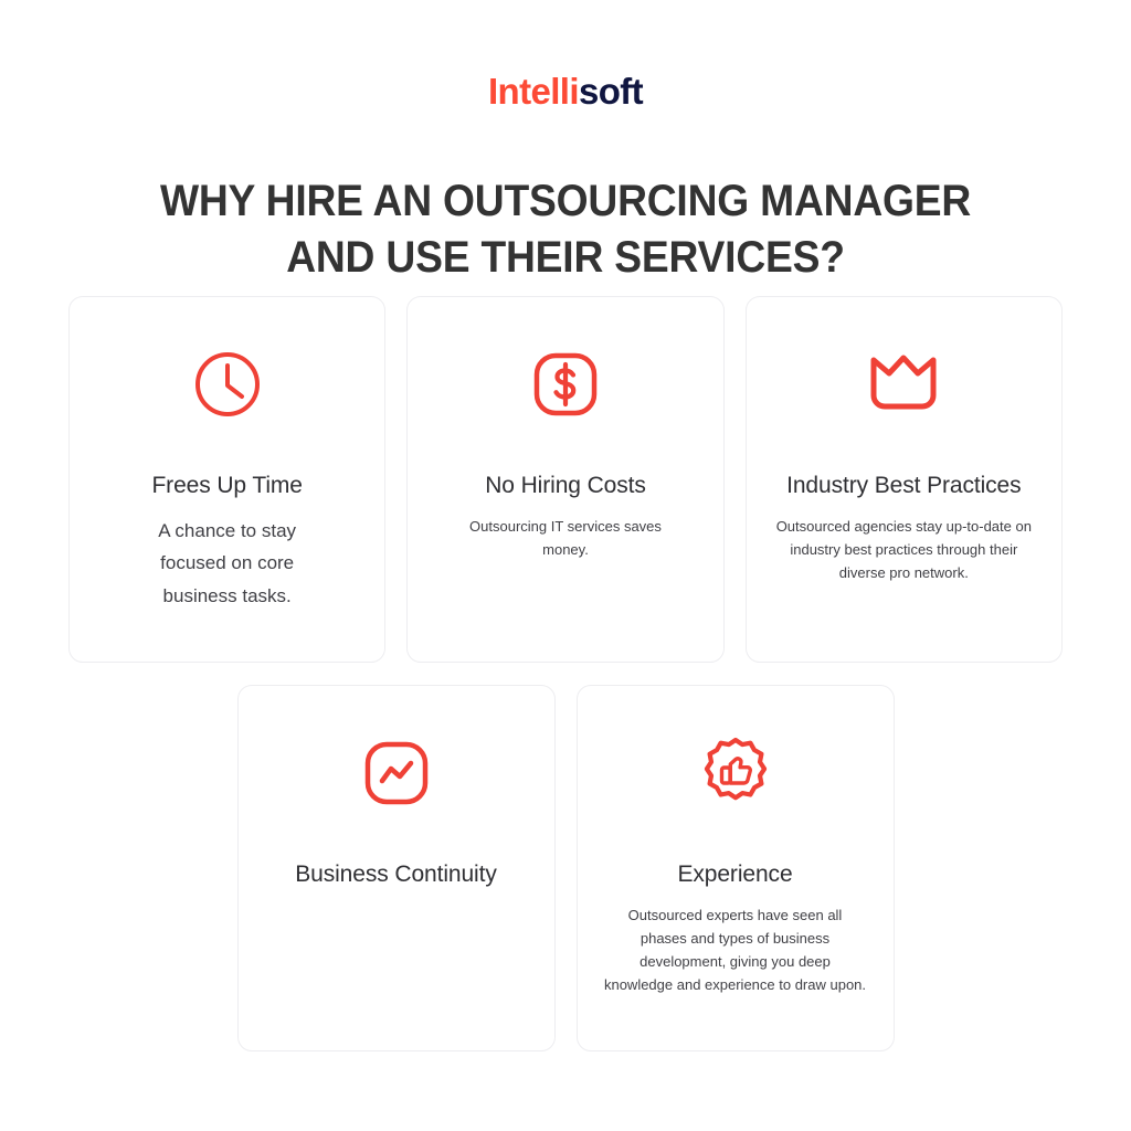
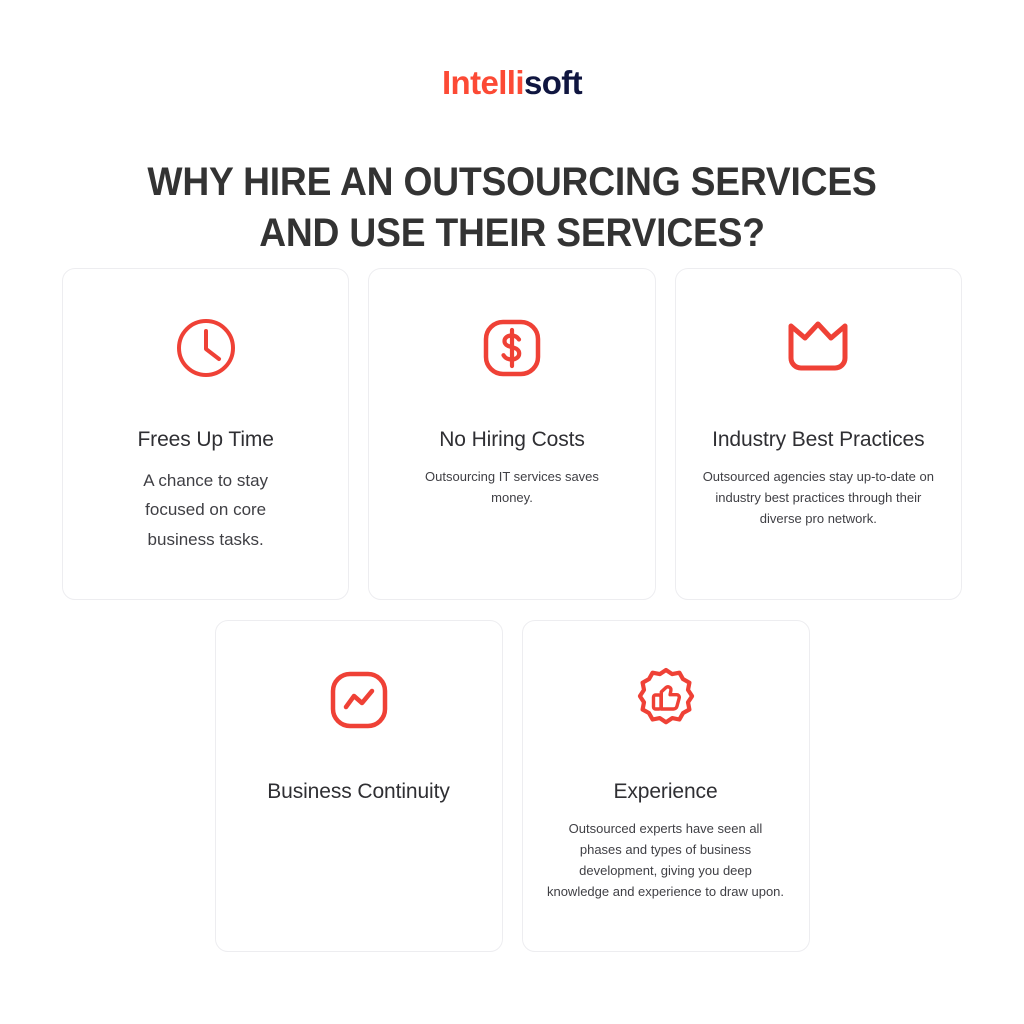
  Intellisoft
- WHY HIRE AN OUTSOURCING MANAGER
+ WHY HIRE AN OUTSOURCING SERVICES
  AND USE THEIR SERVICES?
  Frees Up Time
  A chance to stay focused on core business tasks.
  No Hiring Costs
  Outsourcing IT services saves money.
  Industry Best Practices
  Outsourced agencies stay up-to-date on industry best practices through their diverse pro network.
  Business Continuity
  Experience
  Outsourced experts have seen all phases and types of business development, giving you deep knowledge and experience to draw upon.
